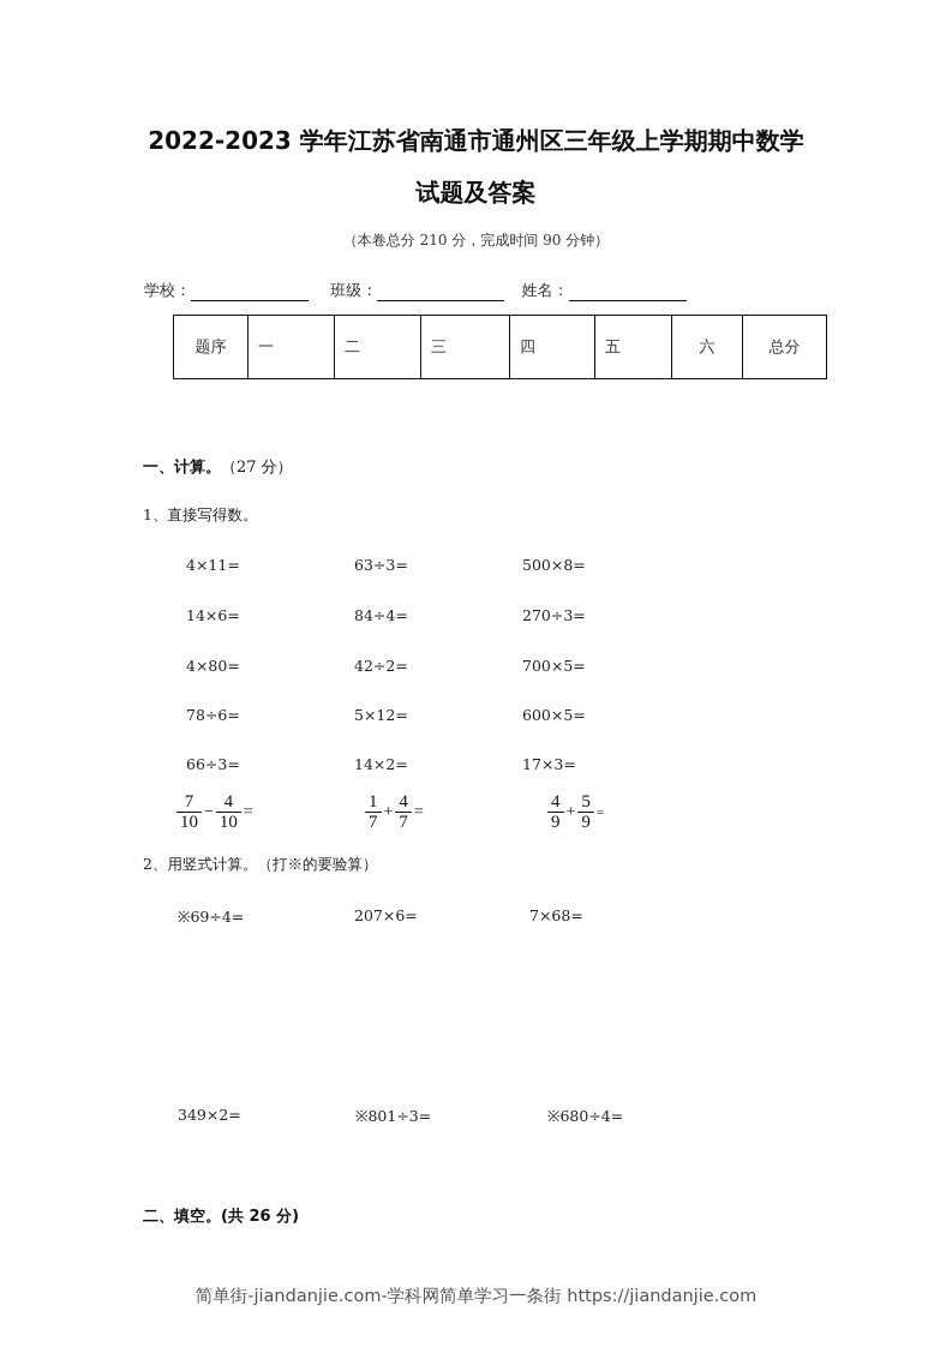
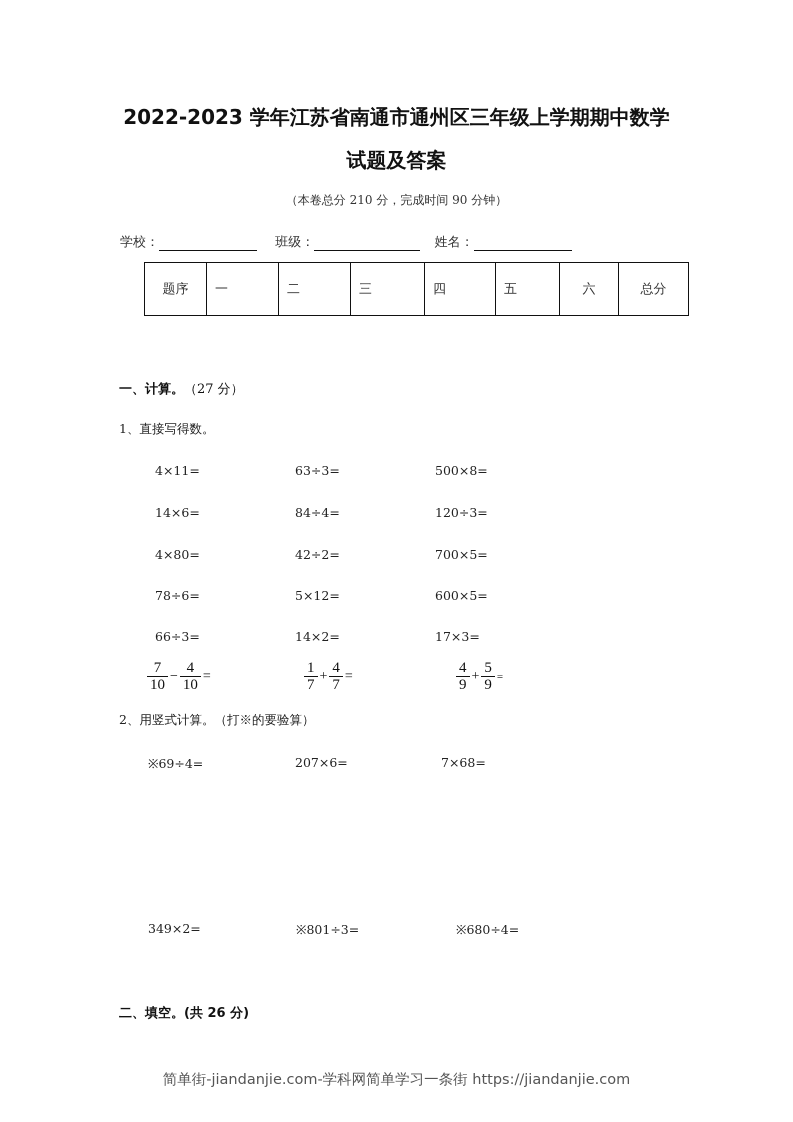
  2022-2023 学年江苏省南通市通州区三年级上学期期中数学
  试题及答案
  （本卷总分 210 分，完成时间 90 分钟）
  学校： 班级： 姓名：
  题序	一	二	三	四	五	六	总分
  一、计算。（27 分）
  1、直接写得数。
  4×11=
  63÷3=
  500×8=
  14×6=
  84÷4=
- 270÷3=
+ 120÷3=
  4×80=
  42÷2=
  700×5=
  78÷6=
  5×12=
  600×5=
  66÷3=
  14×2=
  17×3=
  7
  10
  −
  4
  10
  =
  1
  7
  +
  4
  7
  =
  4
  9
  +
  5
  9
  =
  2、用竖式计算。（打※的要验算）
  ※69÷4=
  207×6=
  7×68=
  349×2=
  ※801÷3=
  ※680÷4=
  二、填空。(共 26 分)
  简单街-jiandanjie.com-学科网简单学习一条街 https://jiandanjie.com
